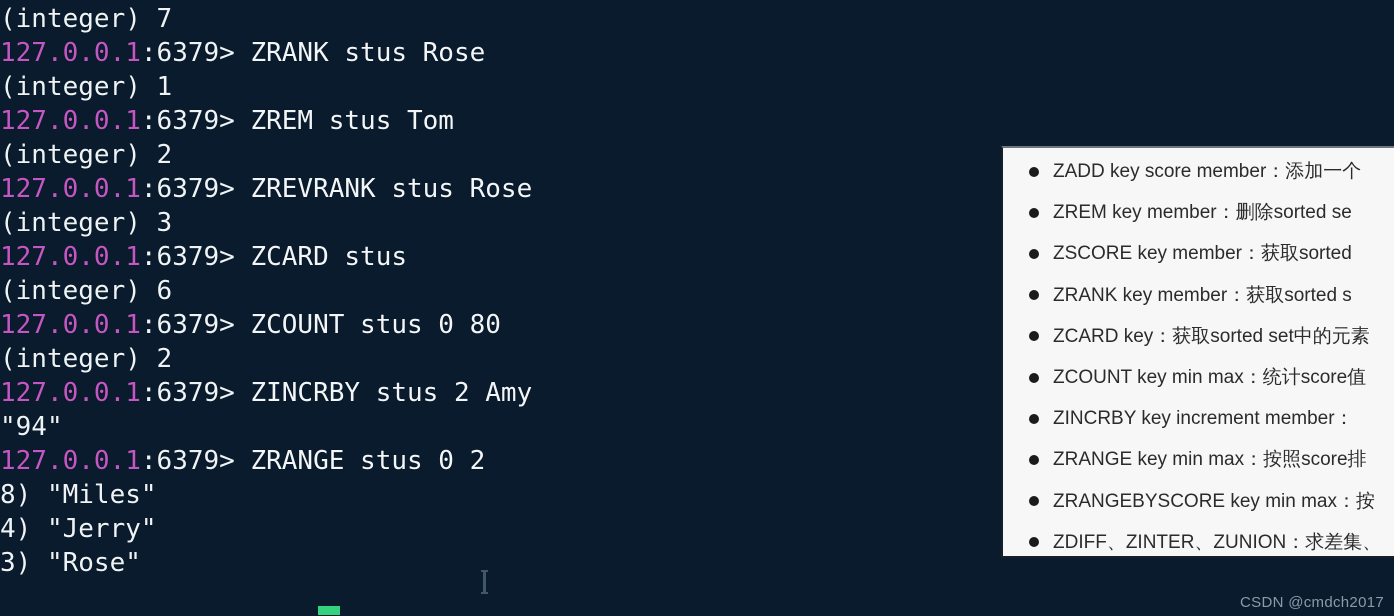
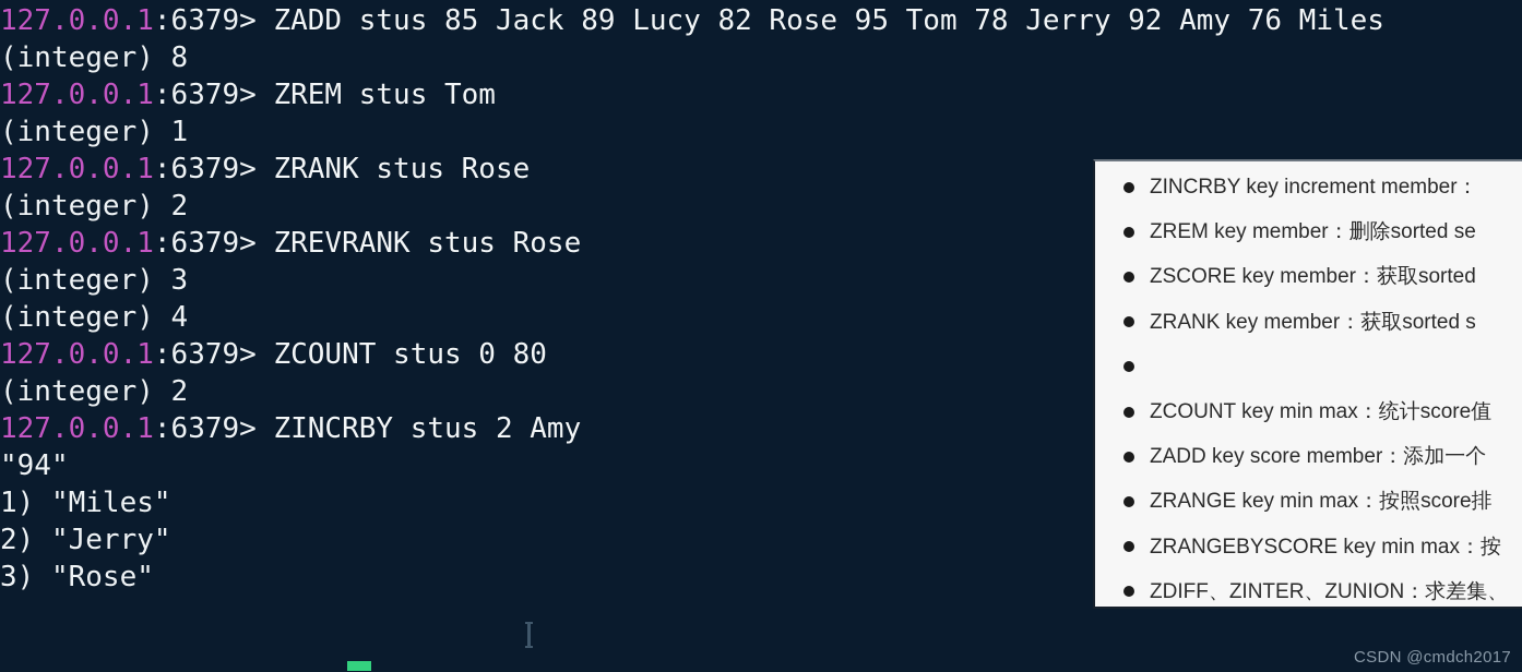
+ 127.0.0.1:6379> ZADD stus 85 Jack 89 Lucy 82 Rose 95 Tom 78 Jerry 92 Amy 76 Miles
- (integer) 7
+ (integer) 8
- 127.0.0.1:6379> ZRANK stus Rose
+ 127.0.0.1:6379> ZREM stus Tom
  (integer) 1
- 127.0.0.1:6379> ZREM stus Tom
+ 127.0.0.1:6379> ZRANK stus Rose
  (integer) 2
  127.0.0.1:6379> ZREVRANK stus Rose
  (integer) 3
- 127.0.0.1:6379> ZCARD stus
- (integer) 6
+ (integer) 4
  127.0.0.1:6379> ZCOUNT stus 0 80
  (integer) 2
  127.0.0.1:6379> ZINCRBY stus 2 Amy
  "94"
- 127.0.0.1:6379> ZRANGE stus 0 2
- 8) "Miles"
+ 1) "Miles"
- 4) "Jerry"
+ 2) "Jerry"
  3) "Rose"
- ZADD key score member：添加一个
+ ZINCRBY key increment member：
  ZREM key member：删除sorted se
  ZSCORE key member：获取sorted
  ZRANK key member：获取sorted s
- ZCARD key：获取sorted set中的元素
  ZCOUNT key min max：统计score值
- ZINCRBY key increment member：
+ ZADD key score member：添加一个
  ZRANGE key min max：按照score排
  ZRANGEBYSCORE key min max：按
  ZDIFF、ZINTER、ZUNION：求差集、
  CSDN @cmdch2017
